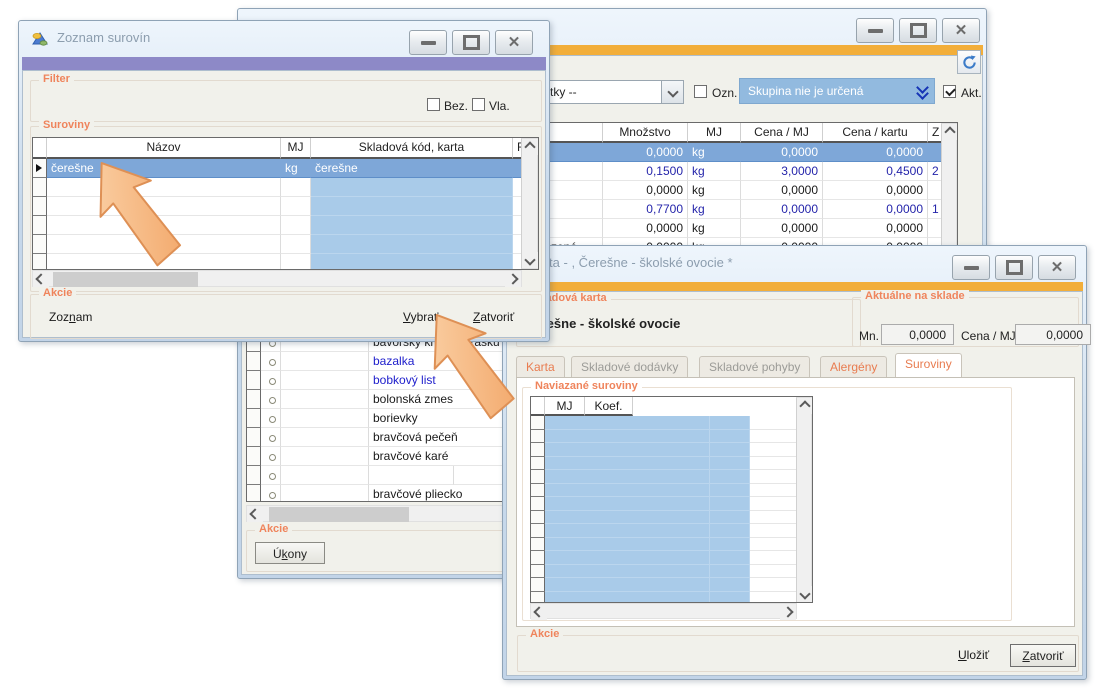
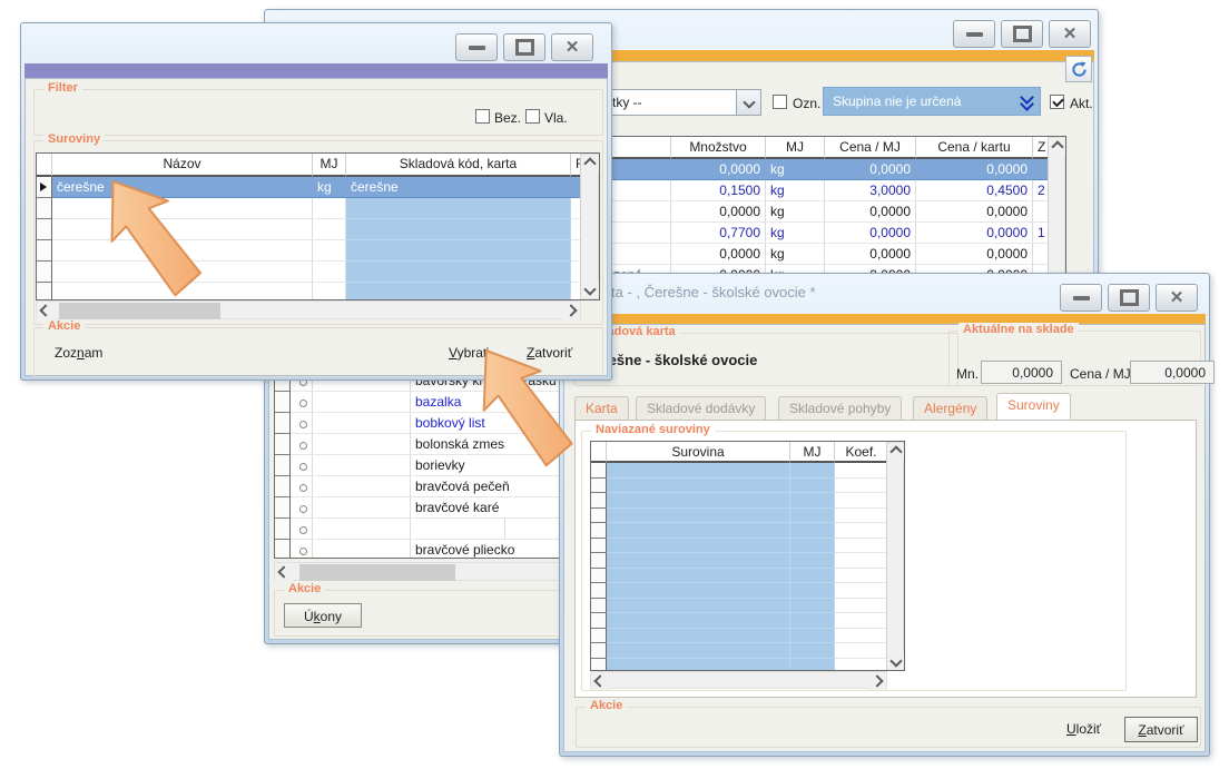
  ✕
  Ozn.
  Skupina nie je určená
  Akt.
  Množstvo
  MJ
  Cena / MJ
  Cena / kartu
  Z
  0,0000
  kg
  0,0000
  0,0000
  0,1500
  kg
  3,0000
  0,4500
  2
  0,0000
  kg
  0,0000
  0,0000
  0,7700
  kg
  0,0000
  0,0000
  1
  0,0000
  kg
  0,0000
  0,0000
  bavorský krrášku
  bazalka
  bobkový list
  bolonská zmes
  borievky
  bravčová pečeň
  bravčové karé
  bravčové pliecko
  Akcie
  Úkony
  ta - , Čerešne - školské ovocie *
  ✕
  ešne - školské ovocie
  Aktuálne na sklade
  Mn.
  0,0000
  Cena / MJ
  0,0000
  Karta
  Skladové dodávky
  Skladové pohyby
  Alergény
  Suroviny
  Naviazané suroviny
+ Surovina
  MJ
  Koef.
  Akcie
  Uložiť
  Zatvoriť
- Zoznam surovín
  ✕
  Filter
  Bez.
  Vla.
  Suroviny
  Názov
  MJ
  Skladová kód, karta
  čerešne
  kg
  čerešne
  Akcie
  Zoznam
  Vybra
  Zatvoriť
